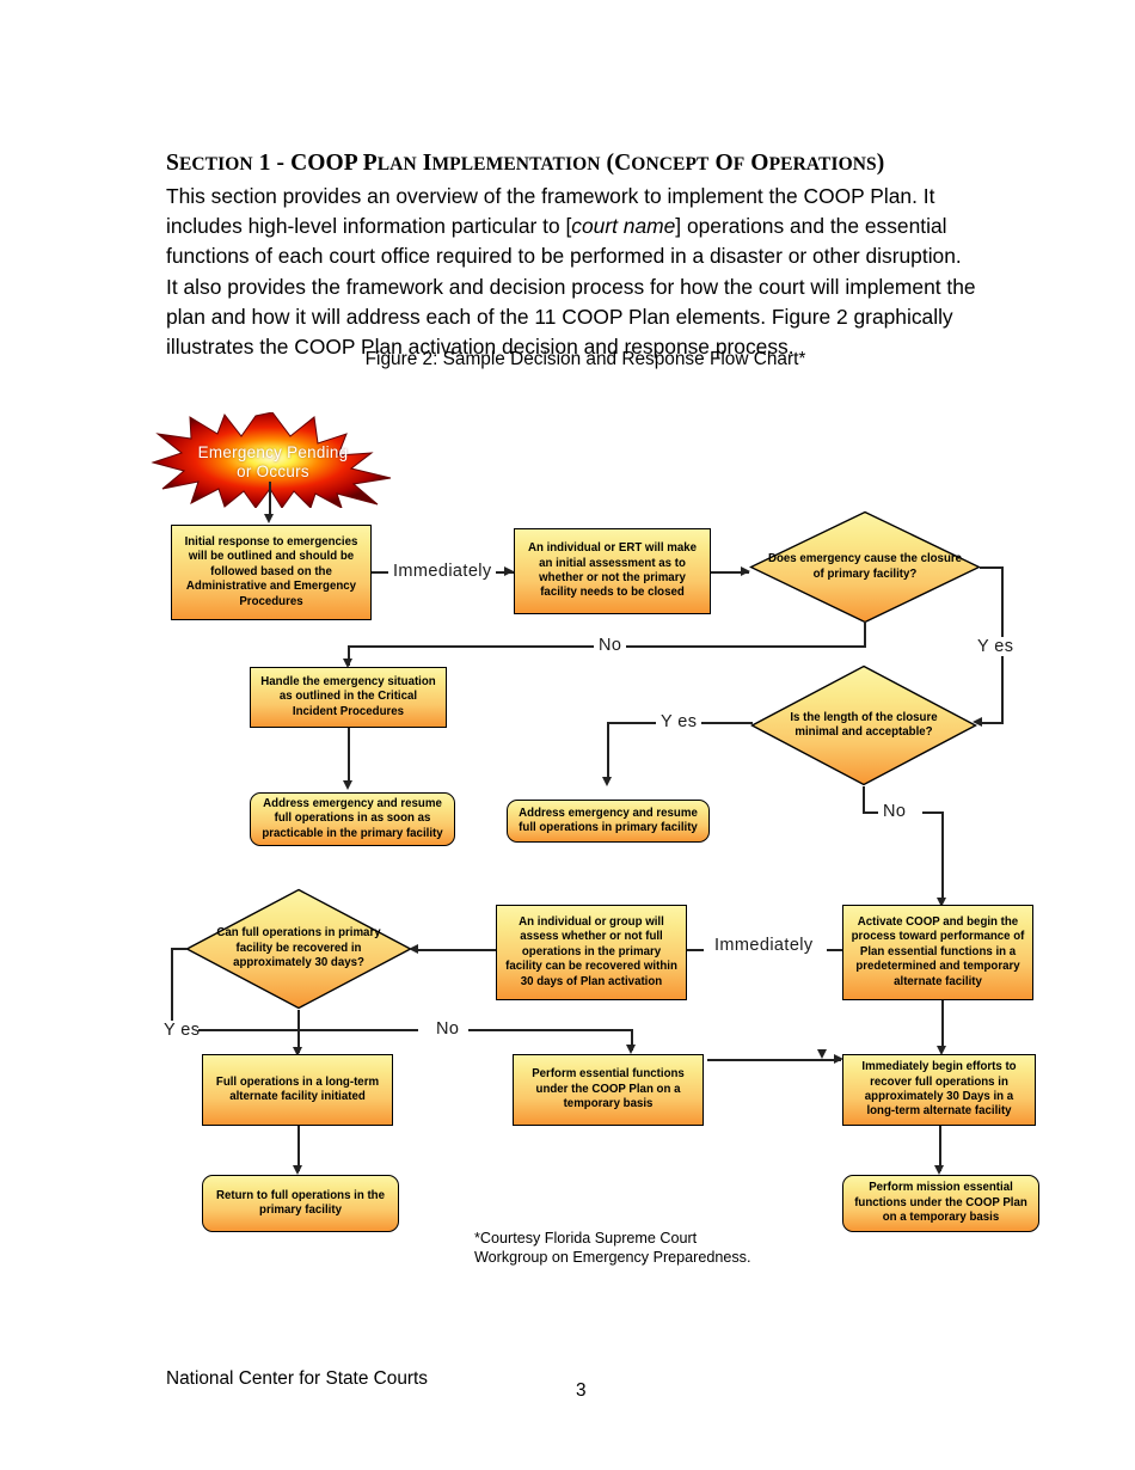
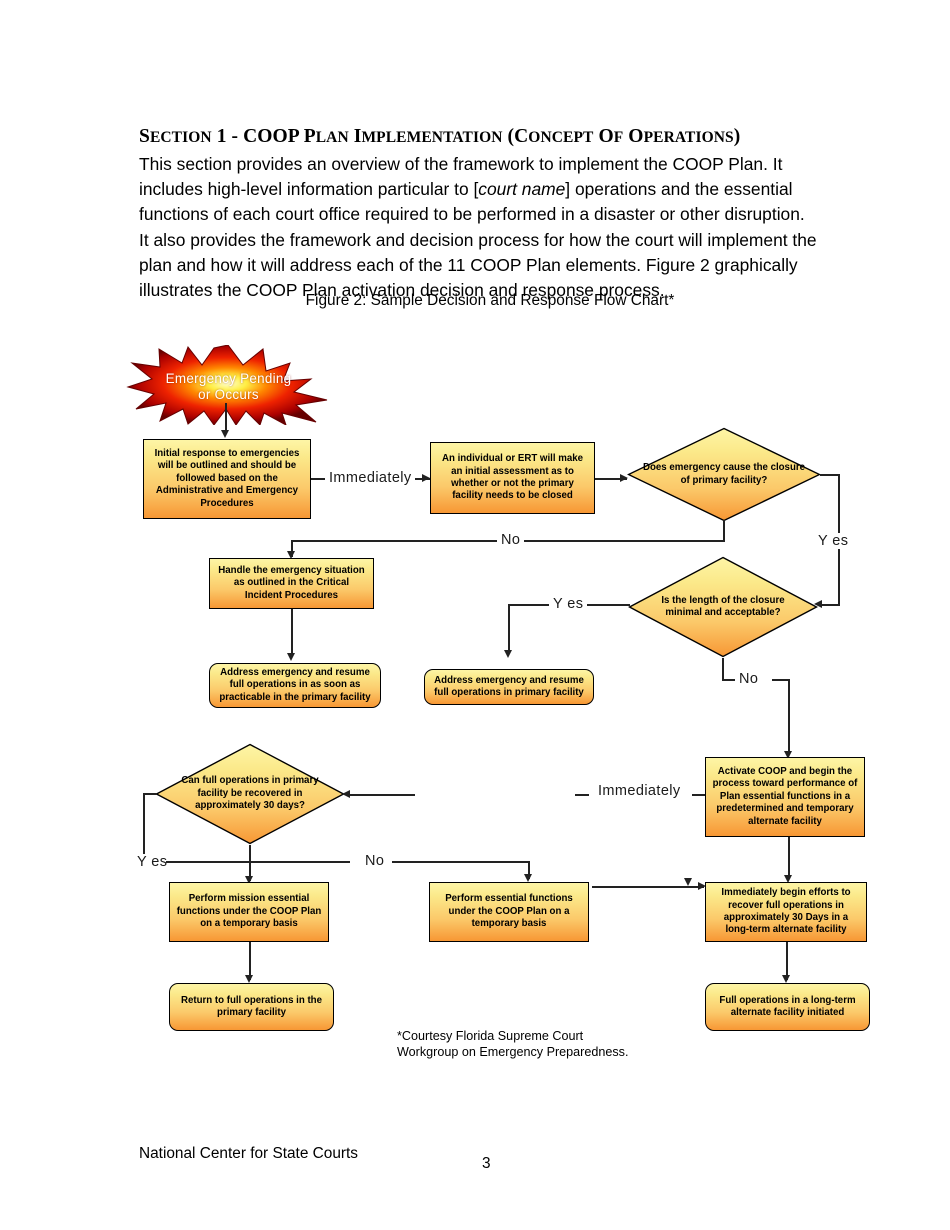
  SECTION 1 - COOP PLAN IMPLEMENTATION (CONCEPT OF OPERATIONS)
  This section provides an overview of the framework to implement the COOP Plan. It includes high-level information particular to [court name] operations and the essential functions of each court office required to be performed in a disaster or other disruption. It also provides the framework and decision process for how the court will implement the plan and how it will address each of the 11 COOP Plan elements. Figure 2 graphically illustrates the COOP Plan activation decision and response process.
  Figure 2: Sample Decision and Response Flow Chart*
  Emergency Pending
  or Occurs
  Initial response to emergencies will be outlined and should be followed based on the Administrative and Emergency Procedures
  Immediately
  An individual or ERT will make an initial assessment as to whether or not the primary facility needs to be closed
  Does emergency cause the closure of primary facility?
  Y es
  No
  Handle the emergency situation as outlined in the Critical Incident Procedures
  Is the length of the closure minimal and acceptable?
  Y es
  No
  Address emergency and resume full operations in as soon as practicable in the primary facility
  Address emergency and resume full operations in primary facility
  Can full operations in primary facility be recovered in approximately 30 days?
- An individual or group will assess whether or not full operations in the primary facility can be recovered within 30 days of Plan activation
  Immediately
  Activate COOP and begin the process toward performance of Plan essential functions in a predetermined and temporary alternate facility
  Y es
  No
- Full operations in a long-term alternate facility initiated
+ Perform mission essential functions under the COOP Plan on a temporary basis
  Perform essential functions under the COOP Plan on a temporary basis
  Immediately begin efforts to recover full operations in approximately 30 Days in a long-term alternate facility
  Return to full operations in the primary facility
- Perform mission essential functions under the COOP Plan on a temporary basis
+ Full operations in a long-term alternate facility initiated
  *Courtesy Florida Supreme Court
  Workgroup on Emergency Preparedness.
  National Center for State Courts
  3
